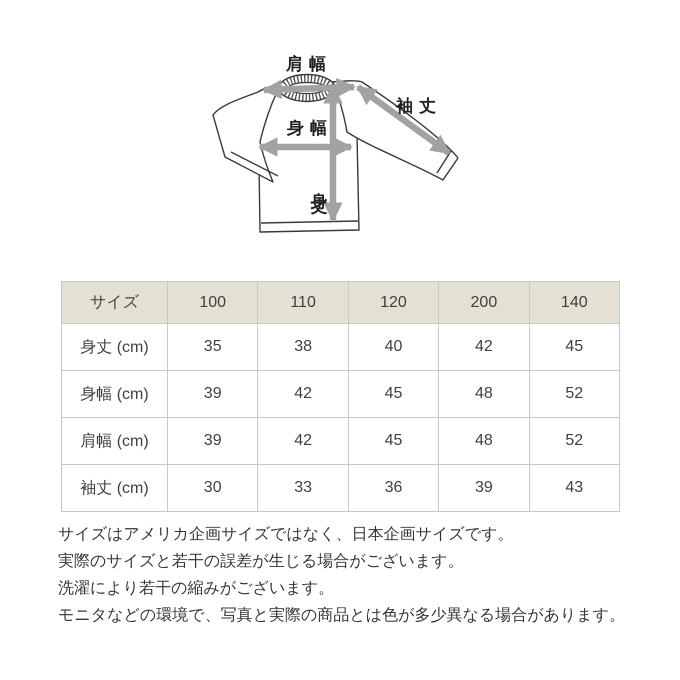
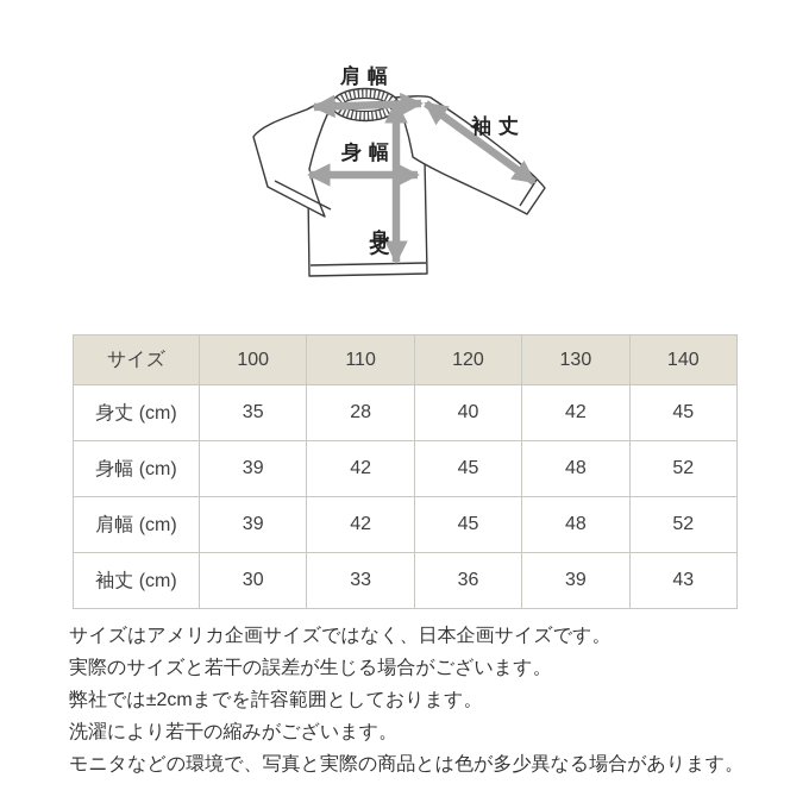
  肩幅
  袖丈
  身幅
- サイズ	100	110	120	200	140
+ サイズ	100	110	120	130	140
- 身丈 (cm)	35	38	40	42	45
+ 身丈 (cm)	35	28	40	42	45
  身幅 (cm)	39	42	45	48	52
  肩幅 (cm)	39	42	45	48	52
  袖丈 (cm)	30	33	36	39	43
  サイズはアメリカ企画サイズではなく、日本企画サイズです。
  実際のサイズと若干の誤差が生じる場合がございます。
+ 弊社では±2cmまでを許容範囲としております。
  洗濯により若干の縮みがございます。
  モニタなどの環境で、写真と実際の商品とは色が多少異なる場合があります。
